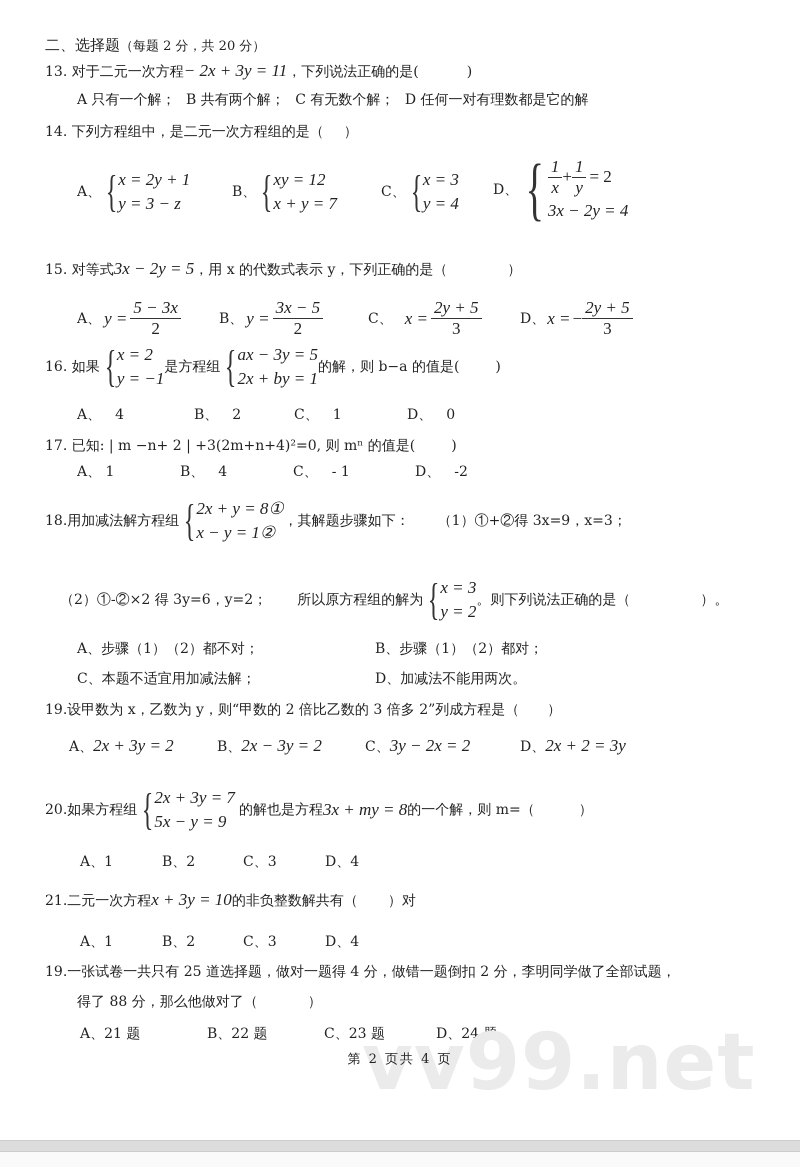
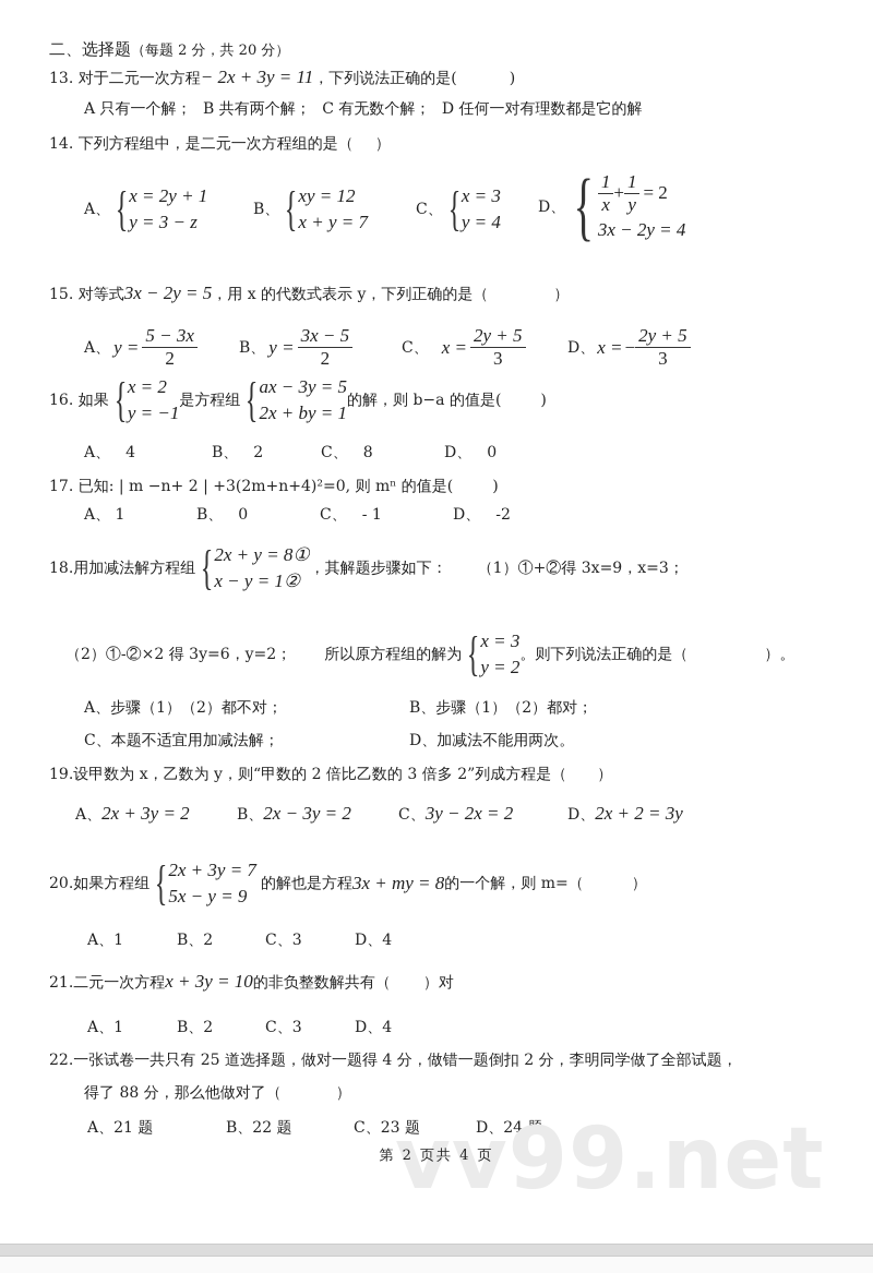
  二、选择题（每题 2 分，共 20 分）
  13. 对于二元一次方程− 2x + 3y = 11，下列说法正确的是( )
  A 只有一个解； B 共有两个解； C 有无数个解； D 任何一对有理数都是它的解
  14. 下列方程组中，是二元一次方程组的是（ ）
  A、
  {
  x = 2y + 1
  y = 3 − z
  B、
  {
  xy = 12
  x + y = 7
  C、
  {
  x = 3
  y = 4
  D、
  {
  1
  x
  +
  1
  y
  = 2
  3x − 2y = 4
  15. 对等式3x − 2y = 5，用 x 的代数式表示 y，下列正确的是（ ）
  A、
  y =
  5 − 3x
  2
  B、
  y =
  3x − 5
  2
  C、
  x =
  2y + 5
  3
  D、
  x =
  −
  2y + 5
  3
  16.
  如果
  {
  x = 2
  y = −1
  是方程组
  {
  ax − 3y = 5
  2x + by = 1
  的解，则 b−a 的值是(
  )
- A、 4 B、 2 C、 1 D、 0
+ A、 4 B、 2 C、 8 D、 0
  17. 已知: | m −n+ 2 | +3(2m+n+4)²=0, 则 mⁿ 的值是( )
- A、 1 B、 4 C、 - 1 D、 -2
+ A、 1 B、 0 C、 - 1 D、 -2
  18.
  用加减法解方程组
  {
  2x + y = 8①
  x − y = 1②
  ，其解题步骤如下：
  （1）①+②得 3x=9，x=3；
  （2）①-②×2 得 3y=6，y=2；
  所以原方程组的解为
  {
  x = 3
  y = 2
  。则下列说法正确的是（
  ）。
  A、步骤（1）（2）都不对； B、步骤（1）（2）都对；
  C、本题不适宜用加减法解； D、加减法不能用两次。
  19.设甲数为 x，乙数为 y，则“甲数的 2 倍比乙数的 3 倍多 2”列成方程是（ ）
  A、2x + 3y = 2 B、2x − 3y = 2 C、3y − 2x = 2 D、2x + 2 = 3y
  20.
  如果方程组
  {
  2x + 3y = 7
  5x − y = 9
  的解也是方程
  3x + my = 8
  的一个解，则 m=（
  ）
  A、1 B、2 C、3 D、4
  21.二元一次方程x + 3y = 10的非负整数解共有（ ）对
  A、1 B、2 C、3 D、4
- 19.一张试卷一共只有 25 道选择题，做对一题得 4 分，做错一题倒扣 2 分，李明同学做了全部试题，
+ 22.一张试卷一共只有 25 道选择题，做对一题得 4 分，做错一题倒扣 2 分，李明同学做了全部试题，
  得了 88 分，那么他做对了（ ）
  A、21 题 B、22 题 C、23 题 D、24 题
  vv99.net
  第 2 页共 4 页
